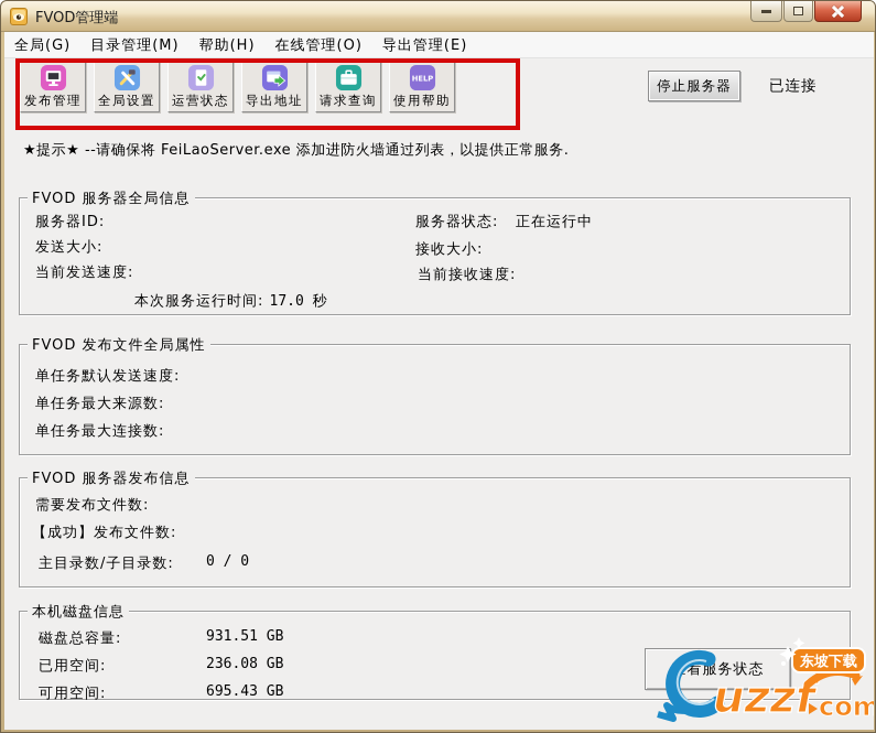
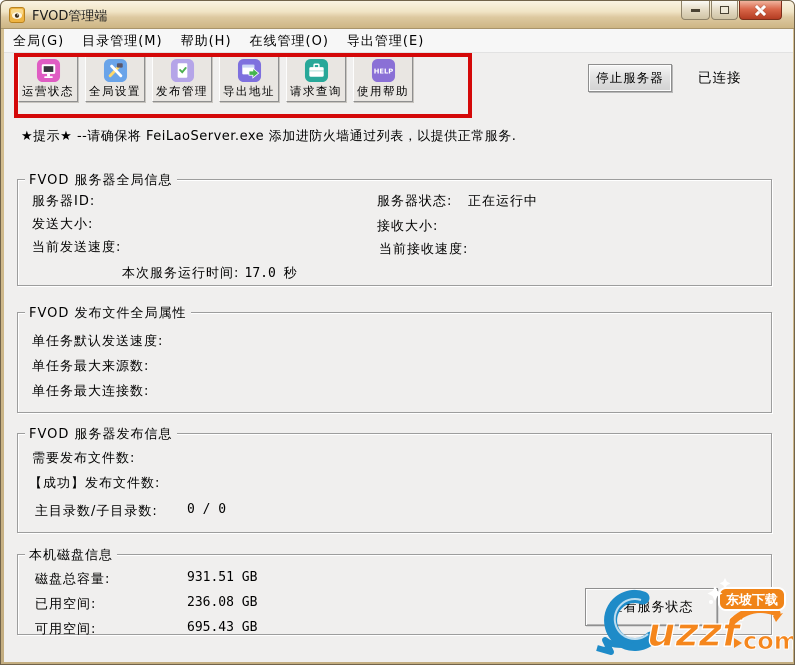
  FVOD管理端
  全局(G)
  目录管理(M)
  帮助(H)
  在线管理(O)
  导出管理(E)
- 发布管理
+ 运营状态
  全局设置
- 运营状态
+ 发布管理
  导出地址
  请求查询
  HELP
  使用帮助
  停止服务器
  已连接
  ★提示★ --请确保将 FeiLaoServer.exe 添加进防火墙通过列表，以提供正常服务.
  FVOD 服务器全局信息
  服务器ID:
  服务器状态:
  正在运行中
  发送大小:
  接收大小:
  当前发送速度:
  当前接收速度:
  本次服务运行时间: 17.0 秒
  FVOD 发布文件全局属性
  单任务默认发送速度:
  单任务最大来源数:
  单任务最大连接数:
  FVOD 服务器发布信息
  需要发布文件数:
  【成功】发布文件数:
  主目录数/子目录数:
  0 / 0
  本机磁盘信息
  磁盘总容量:
  931.51 GB
  已用空间:
  236.08 GB
  可用空间:
  695.43 GB
  看服务状态
  uzzf
  com
  东坡下载
